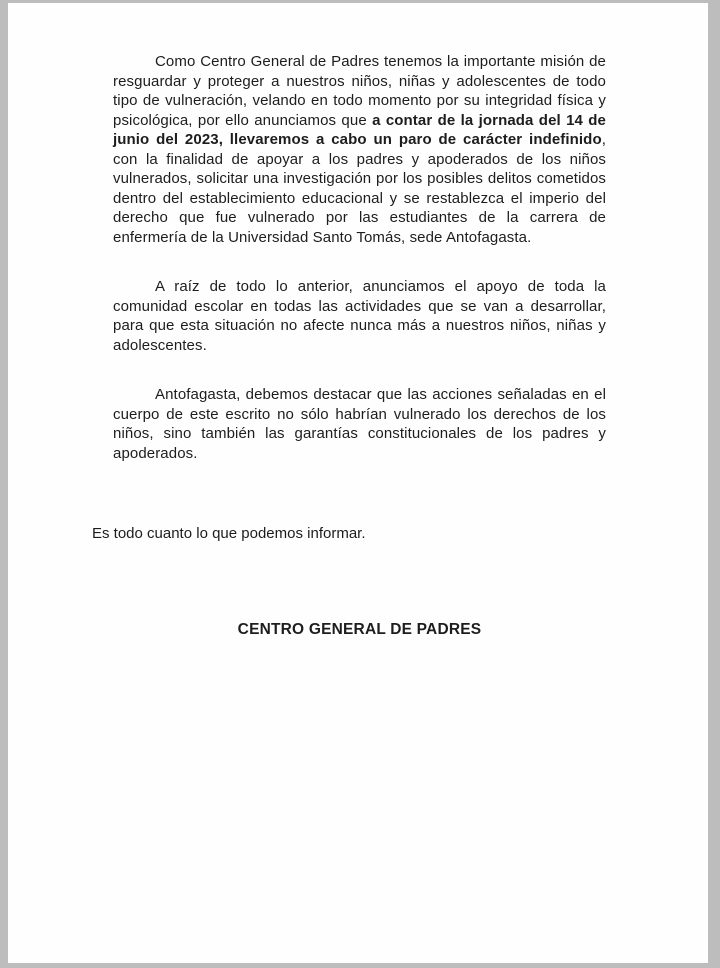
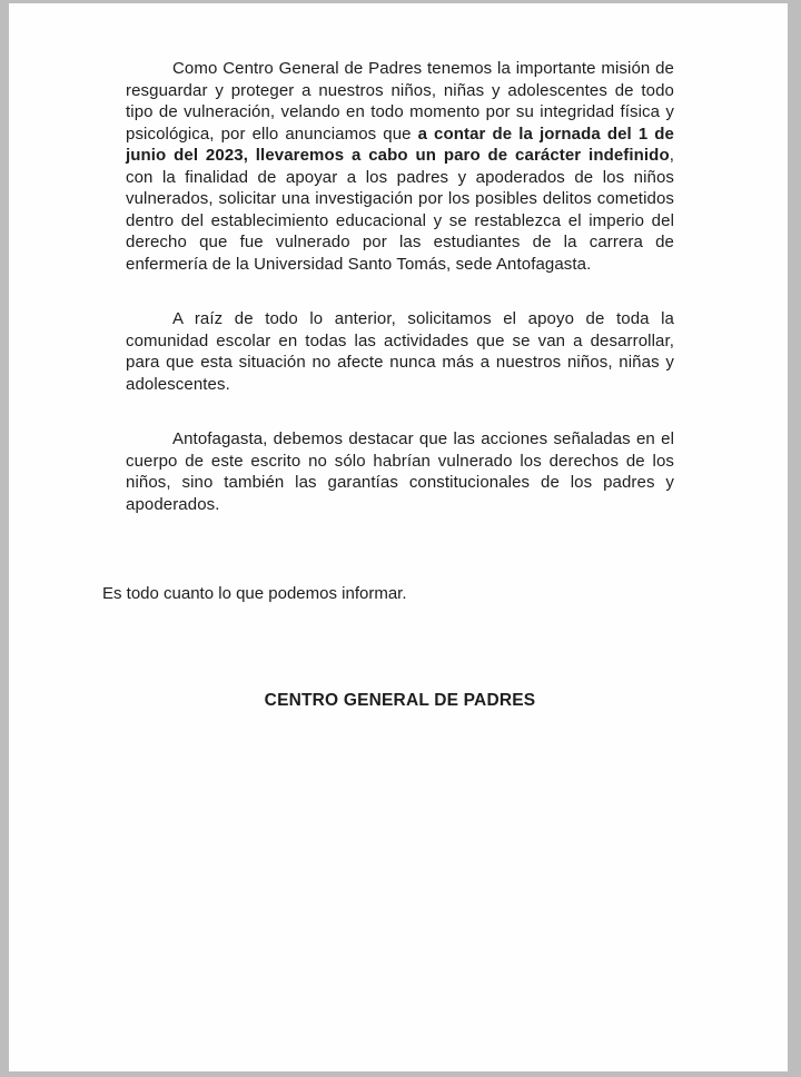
- Como Centro General de Padres tenemos la importante misión de resguardar y proteger a nuestros niños, niñas y adolescentes de todo tipo de vulneración, velando en todo momento por su integridad física y psicológica, por ello anunciamos que a contar de la jornada del 14 de junio del 2023, llevaremos a cabo un paro de carácter indefinido, con la finalidad de apoyar a los padres y apoderados de los niños vulnerados, solicitar una investigación por los posibles delitos cometidos dentro del establecimiento educacional y se restablezca el imperio del derecho que fue vulnerado por las estudiantes de la carrera de enfermería de la Universidad Santo Tomás, sede Antofagasta.
+ Como Centro General de Padres tenemos la importante misión de resguardar y proteger a nuestros niños, niñas y adolescentes de todo tipo de vulneración, velando en todo momento por su integridad física y psicológica, por ello anunciamos que a contar de la jornada del 1 de junio del 2023, llevaremos a cabo un paro de carácter indefinido, con la finalidad de apoyar a los padres y apoderados de los niños vulnerados, solicitar una investigación por los posibles delitos cometidos dentro del establecimiento educacional y se restablezca el imperio del derecho que fue vulnerado por las estudiantes de la carrera de enfermería de la Universidad Santo Tomás, sede Antofagasta.
- A raíz de todo lo anterior, anunciamos el apoyo de toda la comunidad escolar en todas las actividades que se van a desarrollar, para que esta situación no afecte nunca más a nuestros niños, niñas y adolescentes.
+ A raíz de todo lo anterior, solicitamos el apoyo de toda la comunidad escolar en todas las actividades que se van a desarrollar, para que esta situación no afecte nunca más a nuestros niños, niñas y adolescentes.
  Antofagasta, debemos destacar que las acciones señaladas en el cuerpo de este escrito no sólo habrían vulnerado los derechos de los niños, sino también las garantías constitucionales de los padres y apoderados.
  Es todo cuanto lo que podemos informar.
  CENTRO GENERAL DE PADRES
